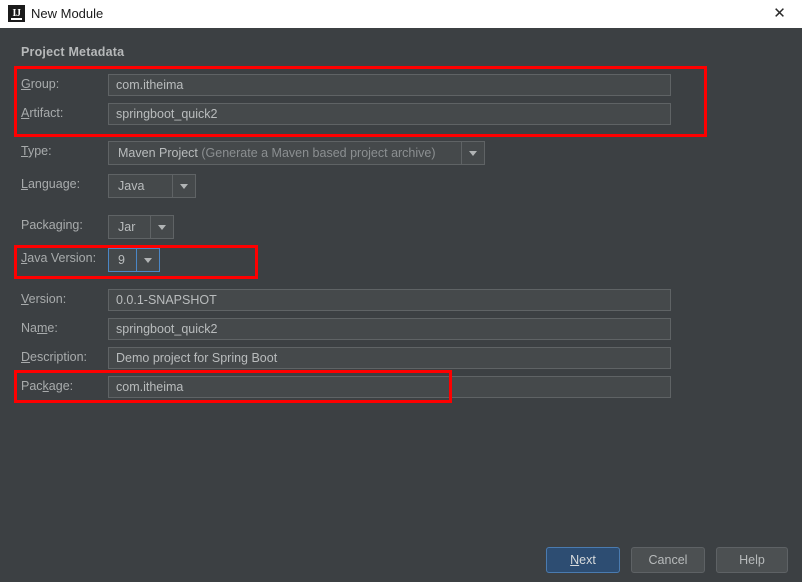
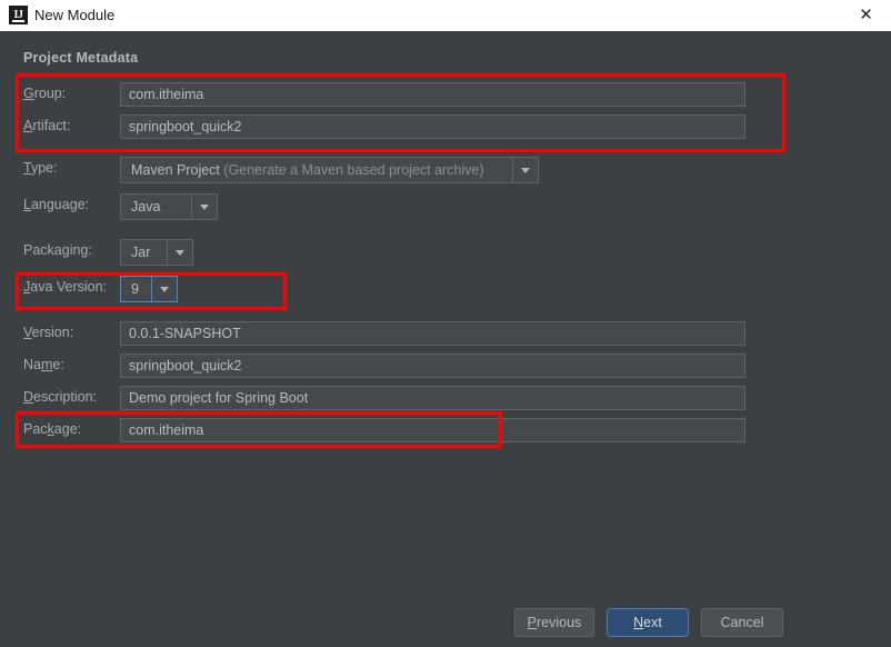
  IJ
  New Module
  ✕
  Project Metadata
  Group:
  com.itheima
  Artifact:
  springboot_quick2
  Type:
  Maven Project (Generate a Maven based project archive)
  Language:
  Java
  Packaging:
  Jar
  Java Version:
  9
  Version:
  0.0.1-SNAPSHOT
  Name:
  springboot_quick2
  Description:
  Demo project for Spring Boot
  Package:
  com.itheima
+ Previous
  Next
  Cancel
- Help
